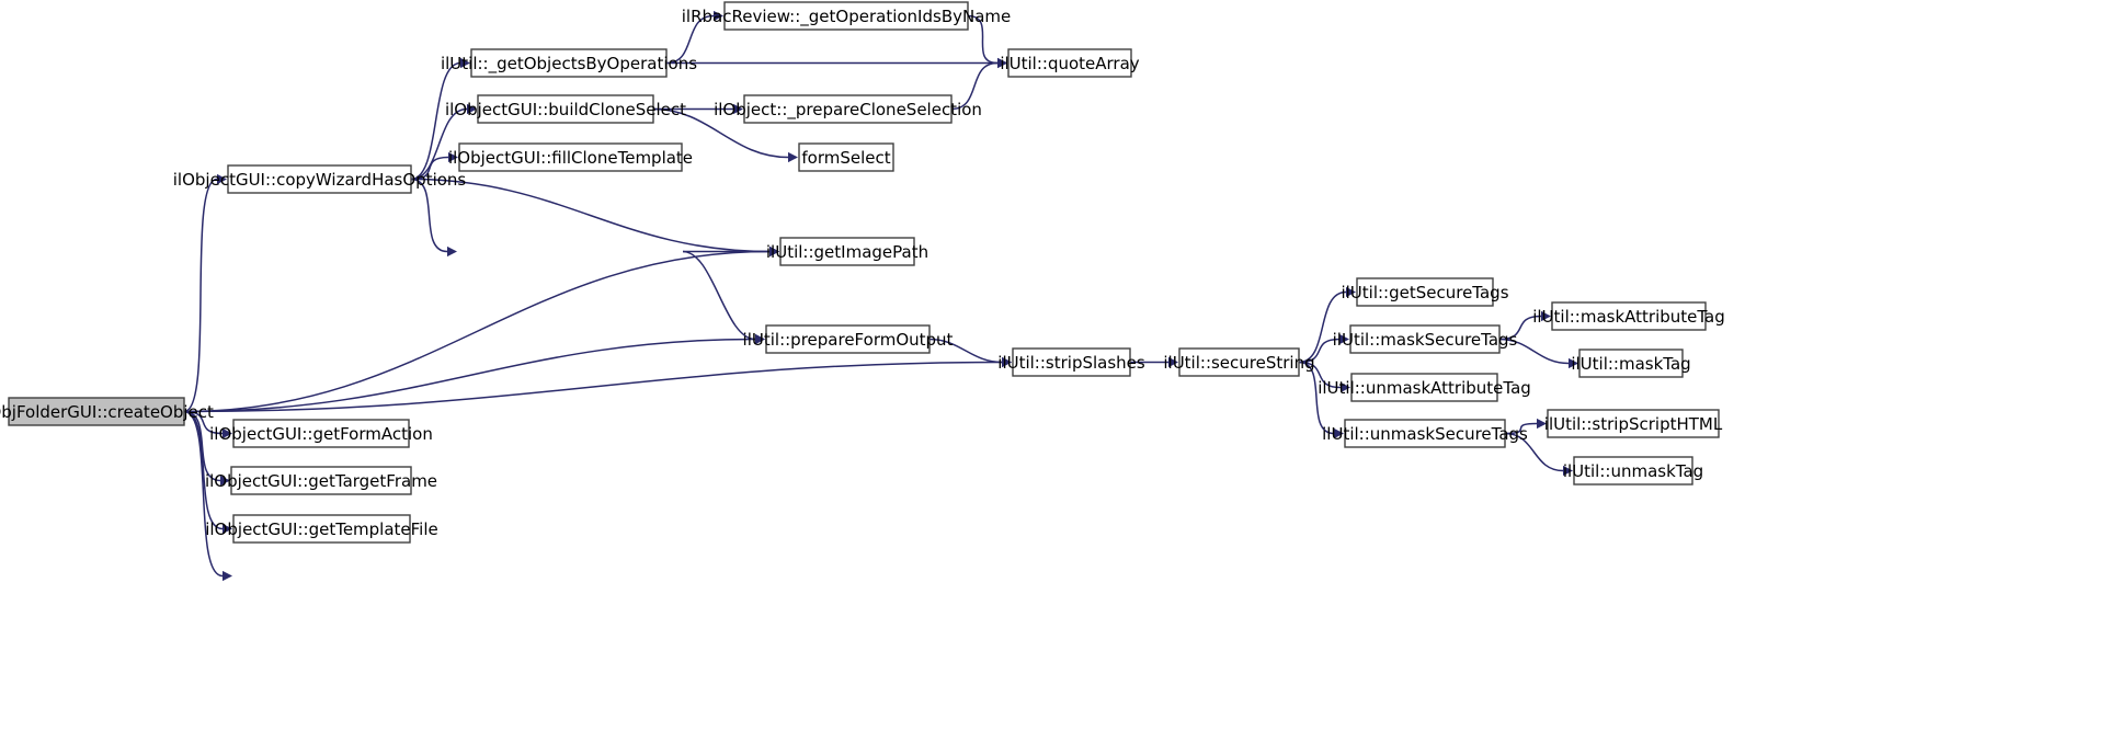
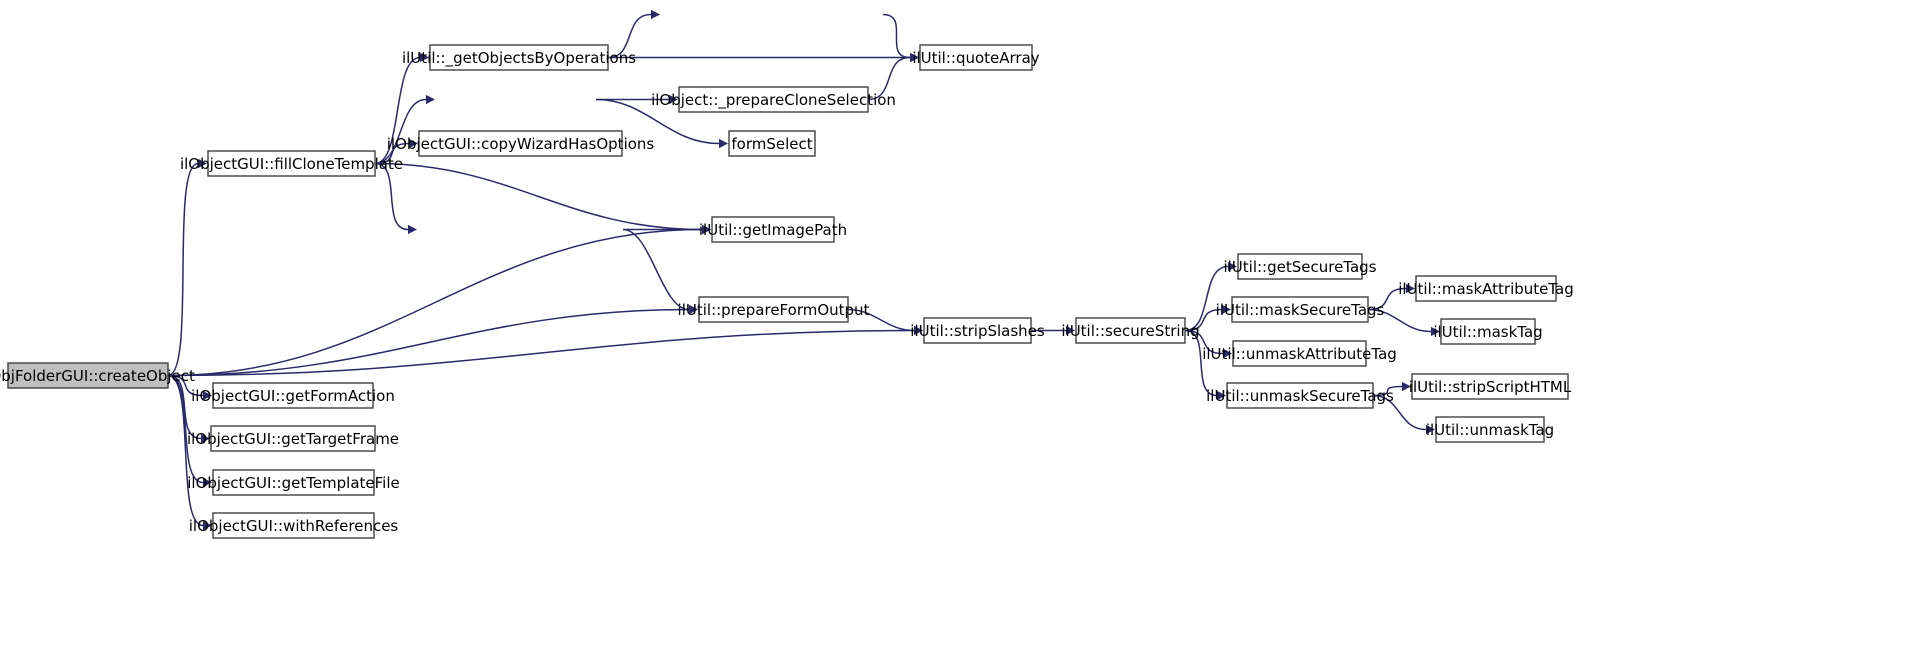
  bjFolderGUI::createObject
- ilObjectGUI::copyWizardHasOptions
+ ilObjectGUI::fillCloneTemplate
  ilObjectGUI::getFormAction
  ilObjectGUI::getTargetFrame
  ilObjectGUI::getTemplateFile
+ ilObjectGUI::withReferences
  ilUtil::_getObjectsByOperations
- ilObjectGUI::buildCloneSelect
- ilObjectGUI::fillCloneTemplate
+ ilObjectGUI::copyWizardHasOptions
- ilRbacReview::_getOperationIdsByName
  ilObject::_prepareCloneSelection
  formSelect
  ilUtil::quoteArray
  ilUtil::getImagePath
  ilUtil::prepareFormOutput
  ilUtil::stripSlashes
  ilUtil::secureString
  ilUtil::getSecureTags
  ilUtil::maskSecureTags
  ilUtil::unmaskAttributeTag
  ilUtil::unmaskSecureTags
  ilUtil::maskAttributeTag
  ilUtil::maskTag
  ilUtil::stripScriptHTML
  ilUtil::unmaskTag
